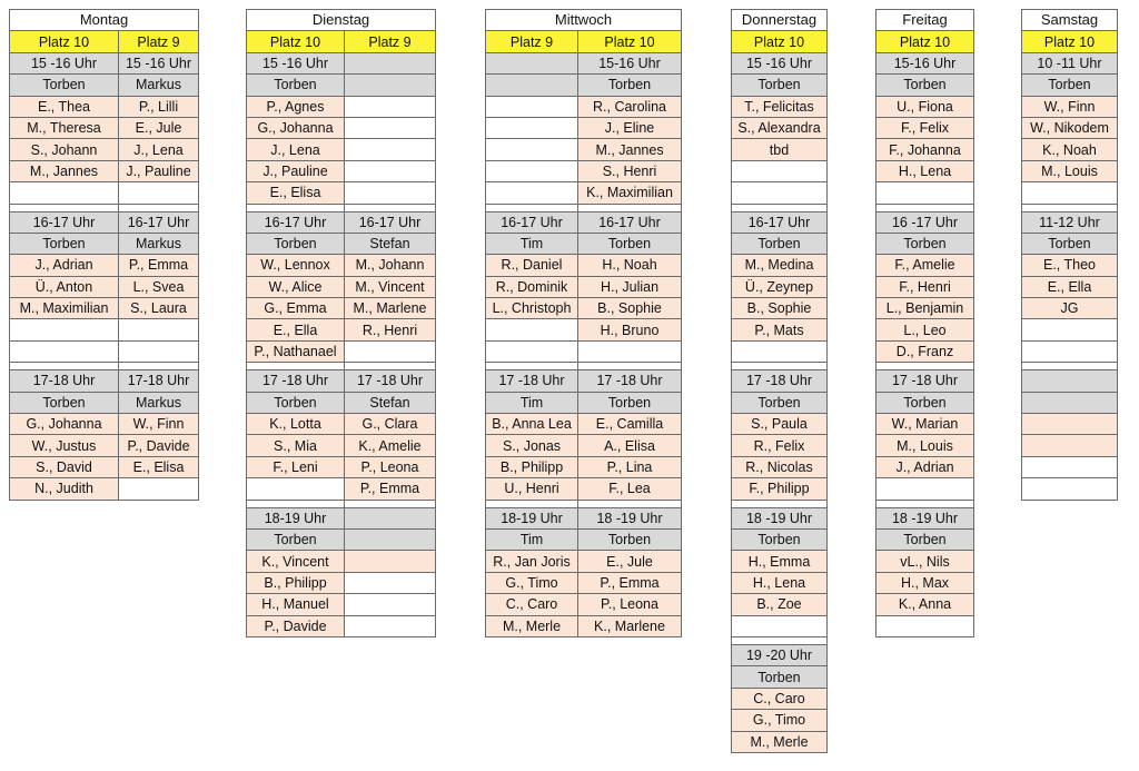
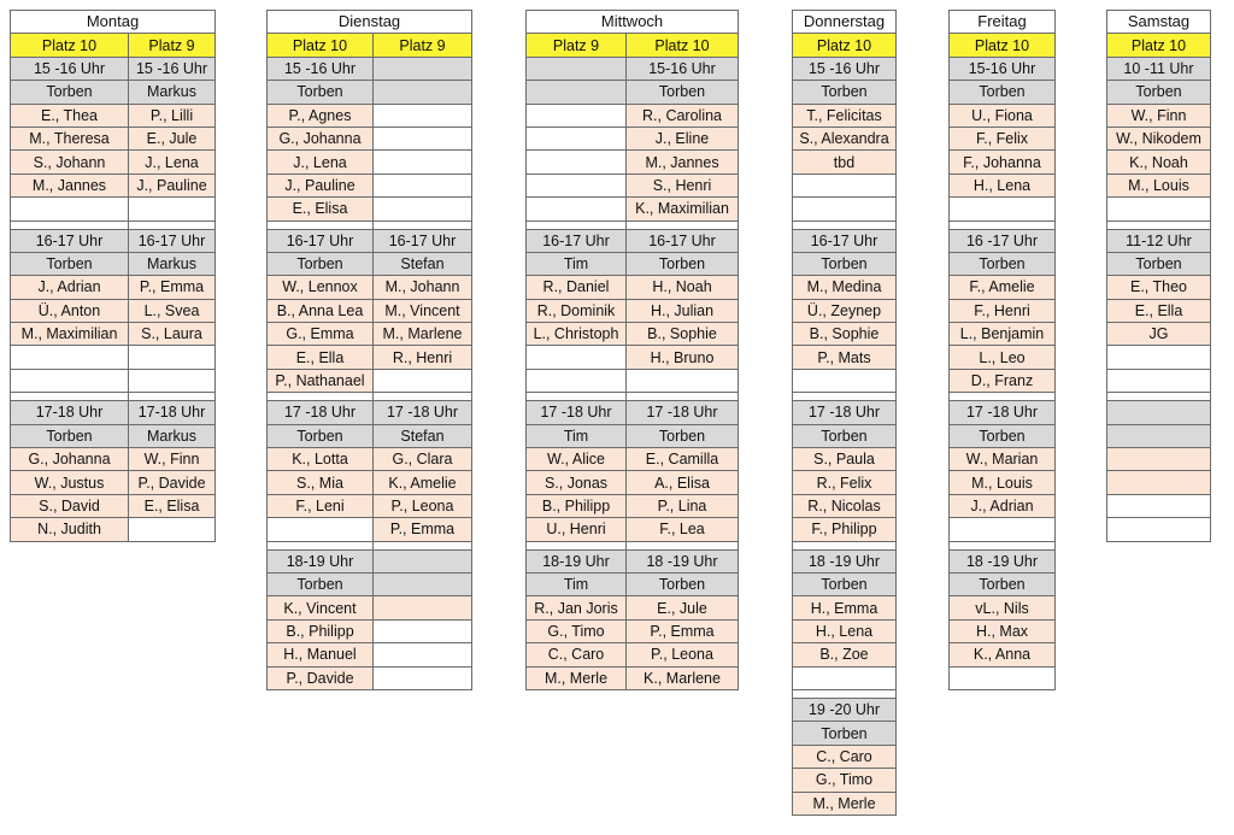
  Montag
  Platz 10	Platz 9
  15 -16 Uhr	15 -16 Uhr
  Torben	Markus
  E., Thea	P., Lilli
  M., Theresa	E., Jule
  S., Johann	J., Lena
  M., Jannes	J., Pauline
  16-17 Uhr	16-17 Uhr
  Torben	Markus
  J., Adrian	P., Emma
  Ü., Anton	L., Svea
  M., Maximilian	S., Laura
  17-18 Uhr	17-18 Uhr
  Torben	Markus
  G., Johanna	W., Finn
  W., Justus	P., Davide
  S., David	E., Elisa
  N., Judith
  Dienstag
  Platz 10	Platz 9
  15 -16 Uhr
  Torben
  P., Agnes
  G., Johanna
  J., Lena
  J., Pauline
  E., Elisa
  16-17 Uhr	16-17 Uhr
  Torben	Stefan
  W., Lennox	M., Johann
- W., Alice	M., Vincent
+ B., Anna Lea	M., Vincent
  G., Emma	M., Marlene
  E., Ella	R., Henri
  P., Nathanael
  17 -18 Uhr	17 -18 Uhr
  Torben	Stefan
  K., Lotta	G., Clara
  S., Mia	K., Amelie
  F., Leni	P., Leona
  	P., Emma
  18-19 Uhr
  Torben
  K., Vincent
  B., Philipp
  H., Manuel
  P., Davide
  Mittwoch
  Platz 9	Platz 10
  	15-16 Uhr
  	Torben
  	R., Carolina
  	J., Eline
  	M., Jannes
  	S., Henri
  	K., Maximilian
  16-17 Uhr	16-17 Uhr
  Tim	Torben
  R., Daniel	H., Noah
  R., Dominik	H., Julian
  L., Christoph	B., Sophie
  	H., Bruno
  17 -18 Uhr	17 -18 Uhr
  Tim	Torben
- B., Anna Lea	E., Camilla
+ W., Alice	E., Camilla
  S., Jonas	A., Elisa
  B., Philipp	P., Lina
  U., Henri	F., Lea
  18-19 Uhr	18 -19 Uhr
  Tim	Torben
  R., Jan Joris	E., Jule
  G., Timo	P., Emma
  C., Caro	P., Leona
  M., Merle	K., Marlene
  Donnerstag
  Platz 10
  15 -16 Uhr
  Torben
  T., Felicitas
  S., Alexandra
  tbd
  16-17 Uhr
  Torben
  M., Medina
  Ü., Zeynep
  B., Sophie
  P., Mats
  17 -18 Uhr
  Torben
  S., Paula
  R., Felix
  R., Nicolas
  F., Philipp
  18 -19 Uhr
  Torben
  H., Emma
  H., Lena
  B., Zoe
  19 -20 Uhr
  Torben
  C., Caro
  G., Timo
  M., Merle
  Freitag
  Platz 10
  15-16 Uhr
  Torben
  U., Fiona
  F., Felix
  F., Johanna
  H., Lena
  16 -17 Uhr
  Torben
  F., Amelie
  F., Henri
  L., Benjamin
  L., Leo
  D., Franz
  17 -18 Uhr
  Torben
  W., Marian
  M., Louis
  J., Adrian
  18 -19 Uhr
  Torben
  vL., Nils
  H., Max
  K., Anna
  Samstag
  Platz 10
  10 -11 Uhr
  Torben
  W., Finn
  W., Nikodem
  K., Noah
  M., Louis
  11-12 Uhr
  Torben
  E., Theo
  E., Ella
  JG
